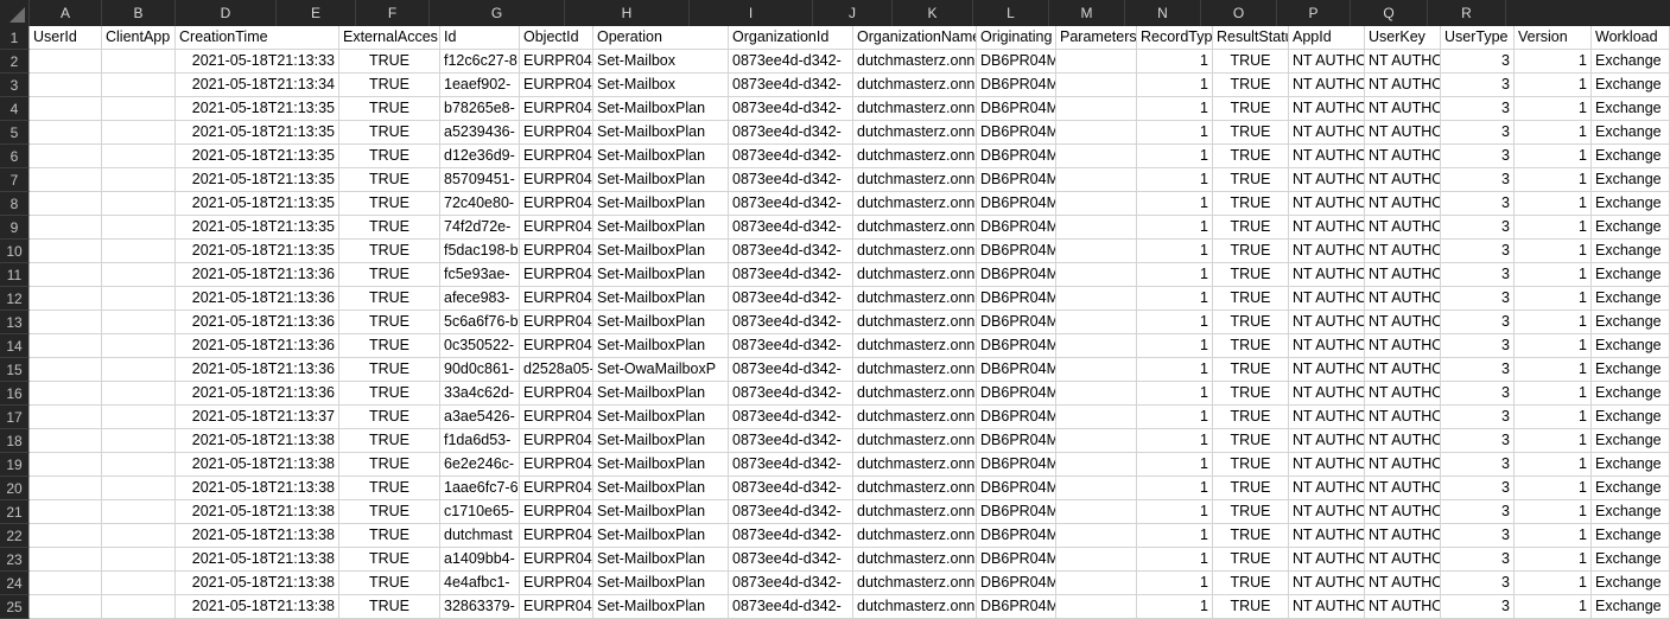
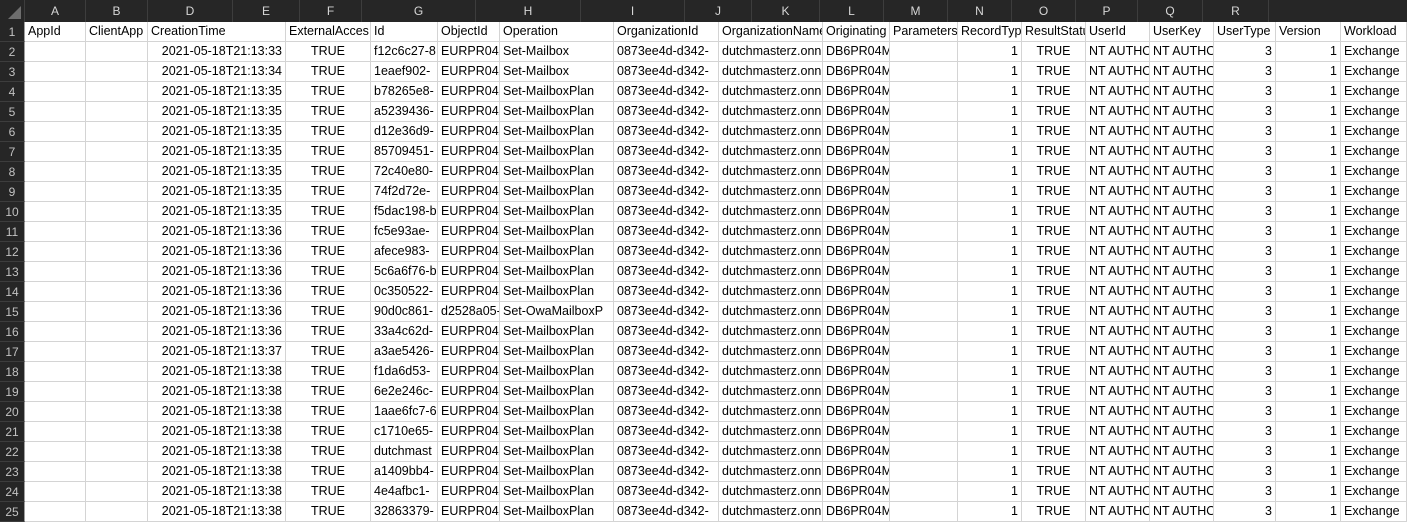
  A
  B
  D
  E
  F
  G
  H
  I
  J
  K
  L
  M
  N
  O
  P
  Q
  R
  1
- UserId
+ AppId
  ClientApp
  CreationTime
  ExternalAcces
  Id
  ObjectId
  Operation
  OrganizationId
  OrganizationNam
  Originating
  Parameters
  RecordTyp
  ResultStat
- AppId
+ UserId
  UserKey
  UserType
  Version
  Workload
  2
  2021-05-18T21:13:33
  TRUE
  f12c6c27-8
  EURPR04
  Set-Mailbox
  0873ee4d-d342-
  dutchmasterz.onn
  DB6PR04M
  1
  TRUE
  NT AUTHO
  NT AUTHO
  3
  1
  Exchange
  3
  2021-05-18T21:13:34
  TRUE
  1eaef902-
  EURPR04
  Set-Mailbox
  0873ee4d-d342-
  dutchmasterz.onn
  DB6PR04M
  1
  TRUE
  NT AUTHO
  NT AUTHO
  3
  1
  Exchange
  4
  2021-05-18T21:13:35
  TRUE
  b78265e8-
  EURPR04
  Set-MailboxPlan
  0873ee4d-d342-
  dutchmasterz.onn
  DB6PR04M
  1
  TRUE
  NT AUTHO
  NT AUTHO
  3
  1
  Exchange
  5
  2021-05-18T21:13:35
  TRUE
  a5239436-
  EURPR04
  Set-MailboxPlan
  0873ee4d-d342-
  dutchmasterz.onn
  DB6PR04M
  1
  TRUE
  NT AUTHO
  NT AUTHO
  3
  1
  Exchange
  6
  2021-05-18T21:13:35
  TRUE
  d12e36d9-
  EURPR04
  Set-MailboxPlan
  0873ee4d-d342-
  dutchmasterz.onn
  DB6PR04M
  1
  TRUE
  NT AUTHO
  NT AUTHO
  3
  1
  Exchange
  7
  2021-05-18T21:13:35
  TRUE
  85709451-
  EURPR04
  Set-MailboxPlan
  0873ee4d-d342-
  dutchmasterz.onn
  DB6PR04M
  1
  TRUE
  NT AUTHO
  NT AUTHO
  3
  1
  Exchange
  8
  2021-05-18T21:13:35
  TRUE
  72c40e80-
  EURPR04
  Set-MailboxPlan
  0873ee4d-d342-
  dutchmasterz.onn
  DB6PR04M
  1
  TRUE
  NT AUTHO
  NT AUTHO
  3
  1
  Exchange
  9
  2021-05-18T21:13:35
  TRUE
  74f2d72e-
  EURPR04
  Set-MailboxPlan
  0873ee4d-d342-
  dutchmasterz.onn
  DB6PR04M
  1
  TRUE
  NT AUTHO
  NT AUTHO
  3
  1
  Exchange
  10
  2021-05-18T21:13:35
  TRUE
  f5dac198-b
  EURPR04
  Set-MailboxPlan
  0873ee4d-d342-
  dutchmasterz.onn
  DB6PR04M
  1
  TRUE
  NT AUTHO
  NT AUTHO
  3
  1
  Exchange
  11
  2021-05-18T21:13:36
  TRUE
  fc5e93ae-
  EURPR04
  Set-MailboxPlan
  0873ee4d-d342-
  dutchmasterz.onn
  DB6PR04M
  1
  TRUE
  NT AUTHO
  NT AUTHO
  3
  1
  Exchange
  12
  2021-05-18T21:13:36
  TRUE
  afece983-
  EURPR04
  Set-MailboxPlan
  0873ee4d-d342-
  dutchmasterz.onn
  DB6PR04M
  1
  TRUE
  NT AUTHO
  NT AUTHO
  3
  1
  Exchange
  13
  2021-05-18T21:13:36
  TRUE
  5c6a6f76-b
  EURPR04
  Set-MailboxPlan
  0873ee4d-d342-
  dutchmasterz.onn
  DB6PR04M
  1
  TRUE
  NT AUTHO
  NT AUTHO
  3
  1
  Exchange
  14
  2021-05-18T21:13:36
  TRUE
  0c350522-
  EURPR04
  Set-MailboxPlan
  0873ee4d-d342-
  dutchmasterz.onn
  DB6PR04M
  1
  TRUE
  NT AUTHO
  NT AUTHO
  3
  1
  Exchange
  15
  2021-05-18T21:13:36
  TRUE
  90d0c861-
  d2528a05-
  Set-OwaMailboxP
  0873ee4d-d342-
  dutchmasterz.onn
  DB6PR04M
  1
  TRUE
  NT AUTHO
  NT AUTHO
  3
  1
  Exchange
  16
  2021-05-18T21:13:36
  TRUE
  33a4c62d-
  EURPR04
  Set-MailboxPlan
  0873ee4d-d342-
  dutchmasterz.onn
  DB6PR04M
  1
  TRUE
  NT AUTHO
  NT AUTHO
  3
  1
  Exchange
  17
  2021-05-18T21:13:37
  TRUE
  a3ae5426-
  EURPR04
  Set-MailboxPlan
  0873ee4d-d342-
  dutchmasterz.onn
  DB6PR04M
  1
  TRUE
  NT AUTHO
  NT AUTHO
  3
  1
  Exchange
  18
  2021-05-18T21:13:38
  TRUE
  f1da6d53-
  EURPR04
  Set-MailboxPlan
  0873ee4d-d342-
  dutchmasterz.onn
  DB6PR04M
  1
  TRUE
  NT AUTHO
  NT AUTHO
  3
  1
  Exchange
  19
  2021-05-18T21:13:38
  TRUE
  6e2e246c-
  EURPR04
  Set-MailboxPlan
  0873ee4d-d342-
  dutchmasterz.onn
  DB6PR04M
  1
  TRUE
  NT AUTHO
  NT AUTHO
  3
  1
  Exchange
  20
  2021-05-18T21:13:38
  TRUE
  1aae6fc7-6
  EURPR04
  Set-MailboxPlan
  0873ee4d-d342-
  dutchmasterz.onn
  DB6PR04M
  1
  TRUE
  NT AUTHO
  NT AUTHO
  3
  1
  Exchange
  21
  2021-05-18T21:13:38
  TRUE
  c1710e65-
  EURPR04
  Set-MailboxPlan
  0873ee4d-d342-
  dutchmasterz.onn
  DB6PR04M
  1
  TRUE
  NT AUTHO
  NT AUTHO
  3
  1
  Exchange
  22
  2021-05-18T21:13:38
  TRUE
  dutchmast
  EURPR04
  Set-MailboxPlan
  0873ee4d-d342-
  dutchmasterz.onn
  DB6PR04M
  1
  TRUE
  NT AUTHO
  NT AUTHO
  3
  1
  Exchange
  23
  2021-05-18T21:13:38
  TRUE
  a1409bb4-
  EURPR04
  Set-MailboxPlan
  0873ee4d-d342-
  dutchmasterz.onn
  DB6PR04M
  1
  TRUE
  NT AUTHO
  NT AUTHO
  3
  1
  Exchange
  24
  2021-05-18T21:13:38
  TRUE
  4e4afbc1-
  EURPR04
  Set-MailboxPlan
  0873ee4d-d342-
  dutchmasterz.onn
  DB6PR04M
  1
  TRUE
  NT AUTHO
  NT AUTHO
  3
  1
  Exchange
  25
  2021-05-18T21:13:38
  TRUE
  32863379-
  EURPR04
  Set-MailboxPlan
  0873ee4d-d342-
  dutchmasterz.onn
  DB6PR04M
  1
  TRUE
  NT AUTHO
  NT AUTHO
  3
  1
  Exchange
